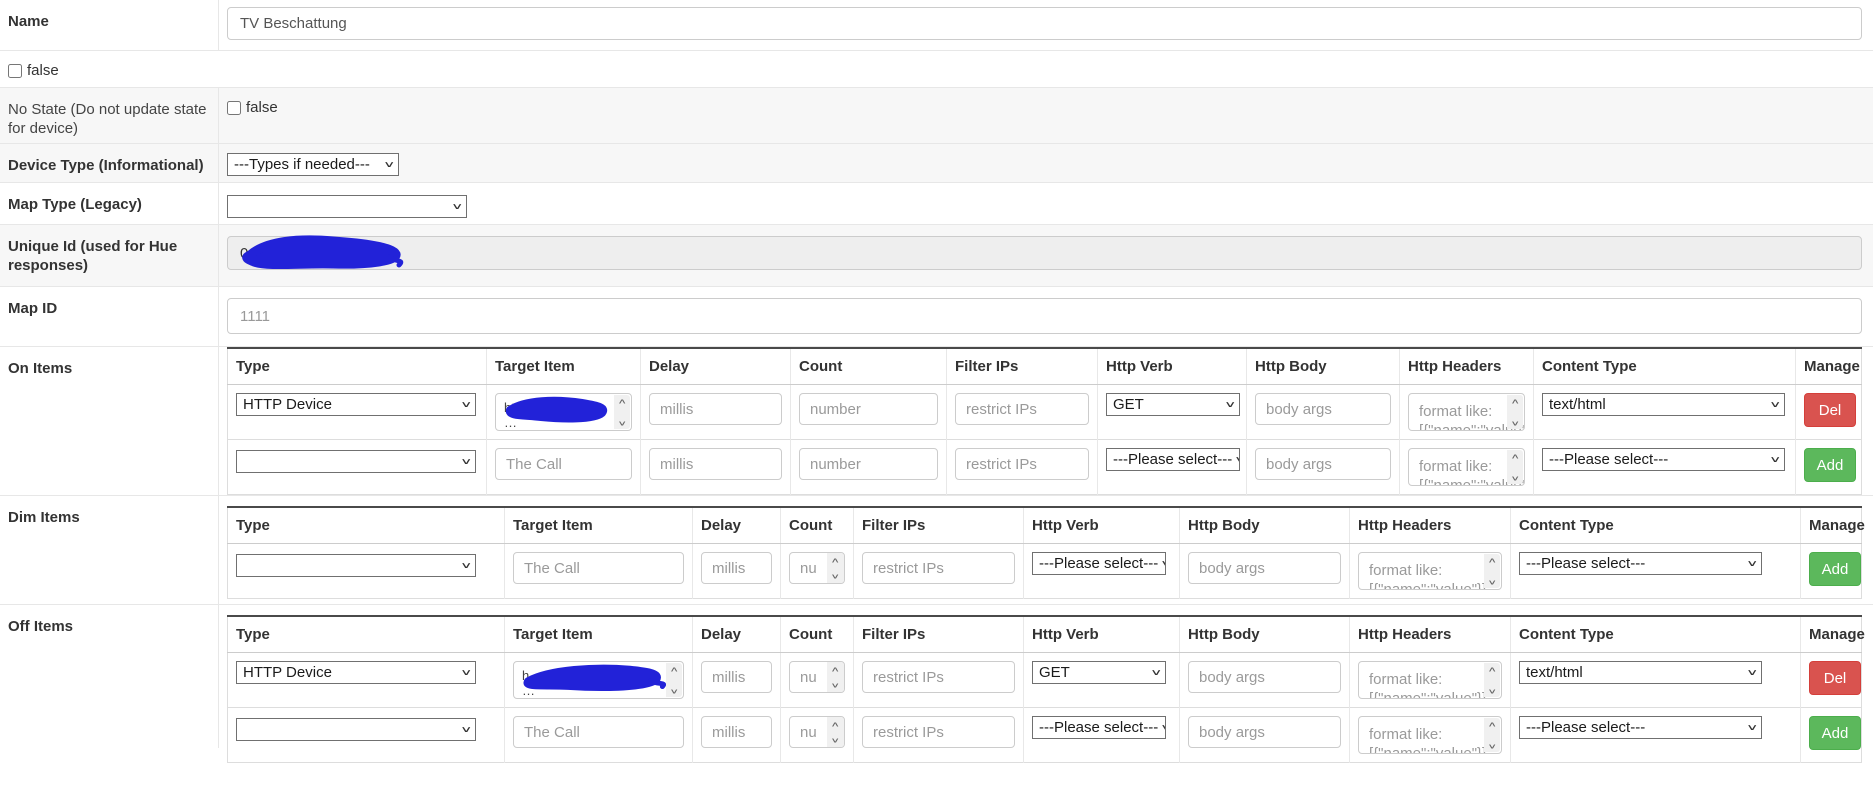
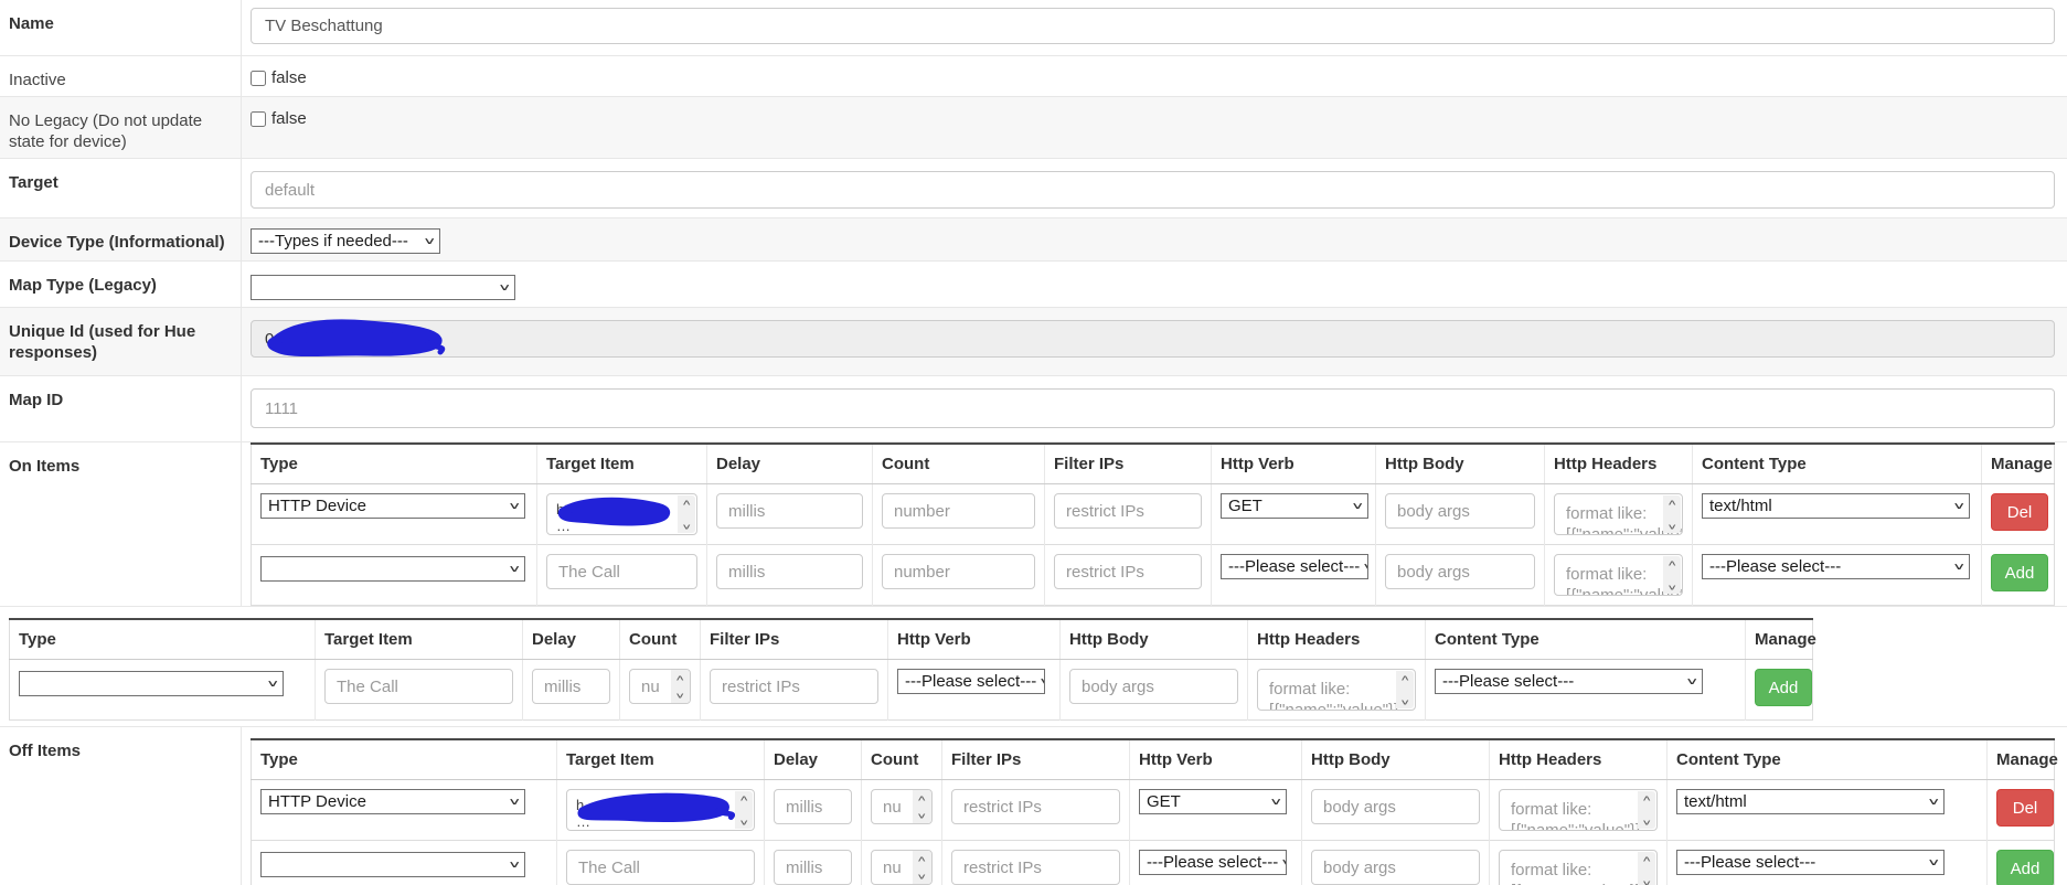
  Name
  TV Beschattung
+ Inactive
  false
- No State (Do not update state for device)
+ No Legacy (Do not update state for device)
  false
+ Target
+ default
  Device Type (Informational)
  ---Types if needed---
  ∨
  Map Type (Legacy)
  ∨
  Unique Id (used for Hue responses)
  Map ID
  1111
  On Items
  Type	Target Item	Delay	Count	Filter IPs	Http Verb	Http Body	Http Headers	Content Type	Manage
  HTTP Device ∨	… ∧ ∨	millis	number	restrict IPs	GET ∨	body args	format like: ∧ ∨	text/html ∨	Del
  ∨	The Call	millis	number	restrict IPs	---Please select---	body args	format like: ∧ ∨	---Please select--- ∨	Add
- Dim Items
  Type	Target Item	Delay	Count	Filter IPs	Http Verb	Http Body	Http Headers	Content Type	Manage
  ∨	The Call	millis	nu ∧ ∨	restrict IPs	---Please select---	body args	format like: ∧ ∨	---Please select--- ∨	Add
  Off Items
  Type	Target Item	Delay	Count	Filter IPs	Http Verb	Http Body	Http Headers	Content Type	Manage
  HTTP Device ∨	h… ∧ ∨	millis	nu ∧ ∨	restrict IPs	GET ∨	body args	format like: ∧ ∨	text/html ∨	Del
  ∨	The Call	millis	nu ∧ ∨	restrict IPs	---Please select---	body args	format like: ∧ ∨	---Please select--- ∨	Add
